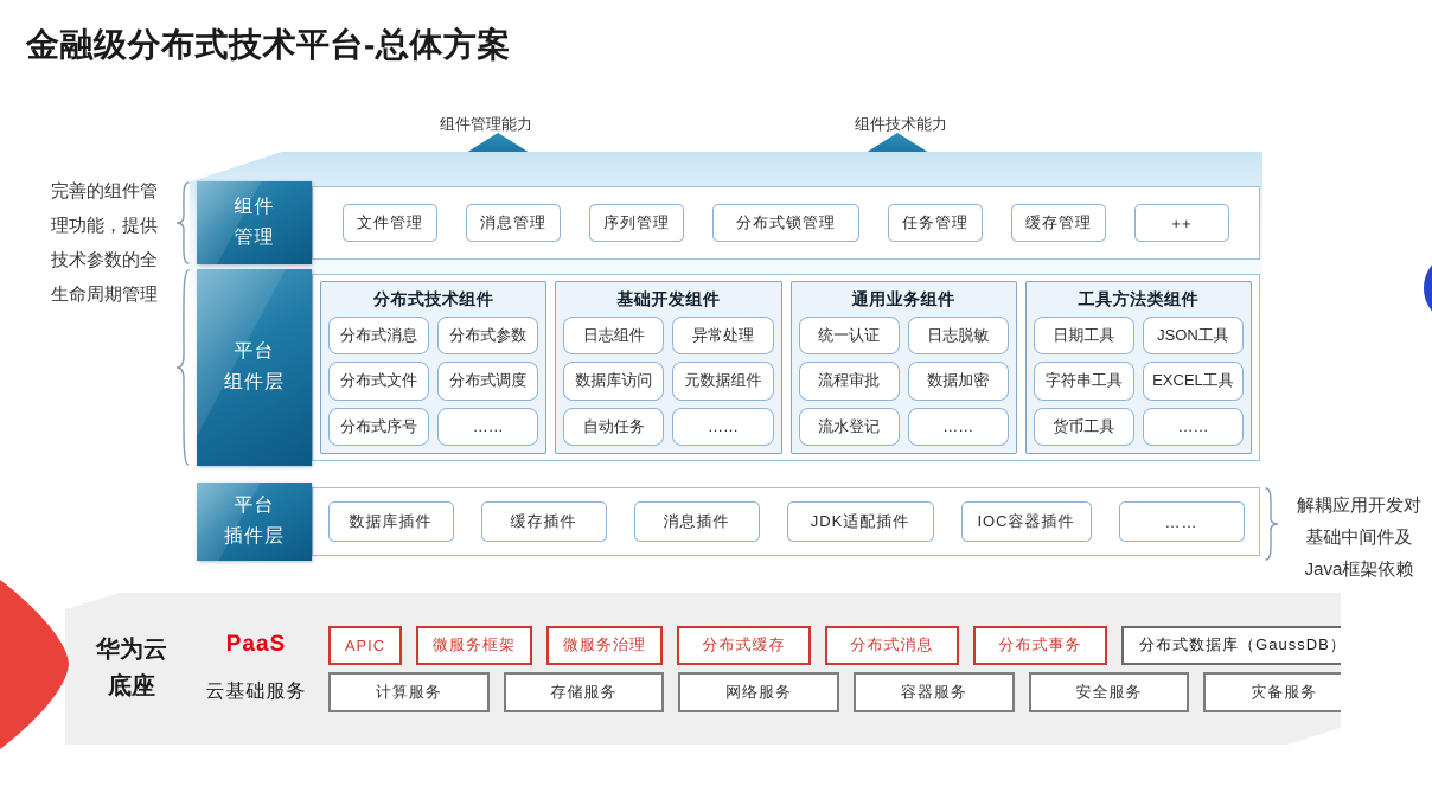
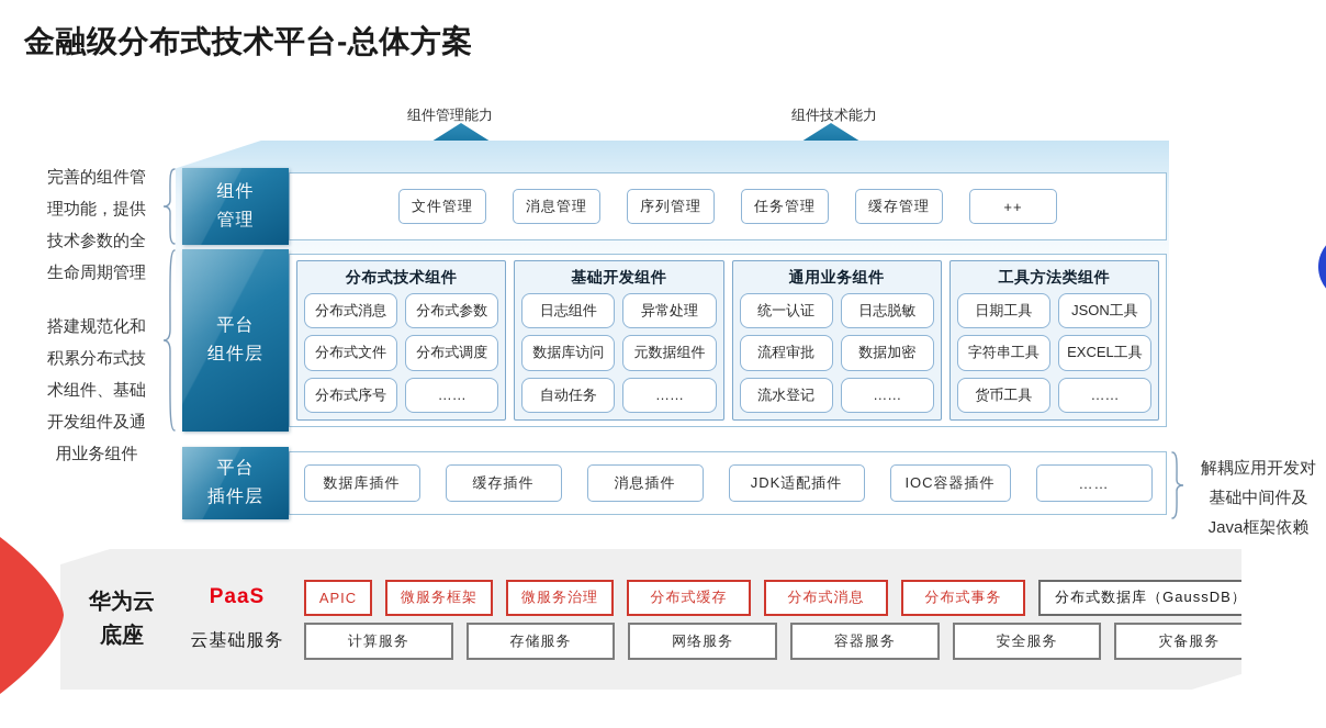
  金融级分布式技术平台-总体方案
  组件管理能力
  组件技术能力
  完善的组件管
  理功能，提供
  技术参数的全
  生命周期管理
+ 搭建规范化和
+ 积累分布式技
+ 术组件、基础
+ 开发组件及通
+ 用业务组件
  解耦应用开发对
  基础中间件及
  Java框架依赖
  组件
  管理
  文件管理
  消息管理
  序列管理
- 分布式锁管理
  任务管理
  缓存管理
  ++
  平台
  组件层
  分布式技术组件
  分布式消息
  分布式参数
  分布式文件
  分布式调度
  分布式序号
  ……
  基础开发组件
  日志组件
  异常处理
  数据库访问
  元数据组件
  自动任务
  ……
  通用业务组件
  统一认证
  日志脱敏
  流程审批
  数据加密
  流水登记
  ……
  工具方法类组件
  日期工具
  JSON工具
  字符串工具
  EXCEL工具
  货币工具
  ……
  平台
  插件层
  数据库插件
  缓存插件
  消息插件
  JDK适配插件
  IOC容器插件
  ……
  华为云
  底座
  PaaS
  APIC
  微服务框架
  微服务治理
  分布式缓存
  分布式消息
  分布式事务
  分布式数据库（GaussDB）
  云基础服务
  计算服务
  存储服务
  网络服务
  容器服务
  安全服务
  灾备服务
